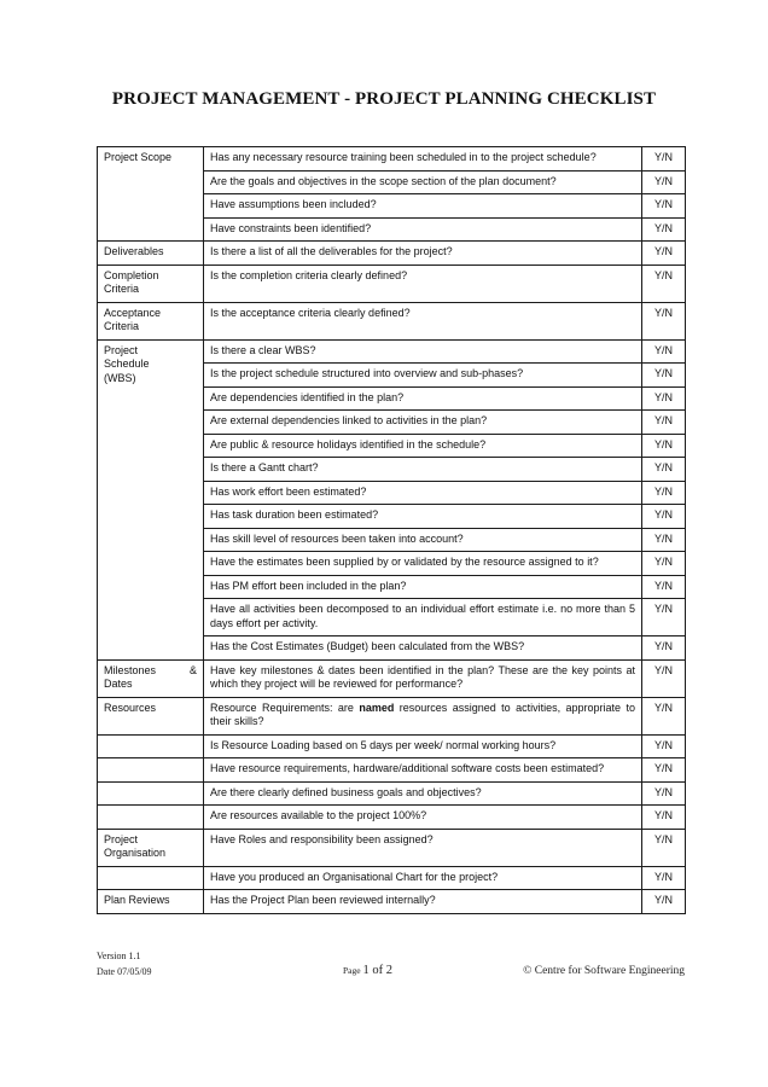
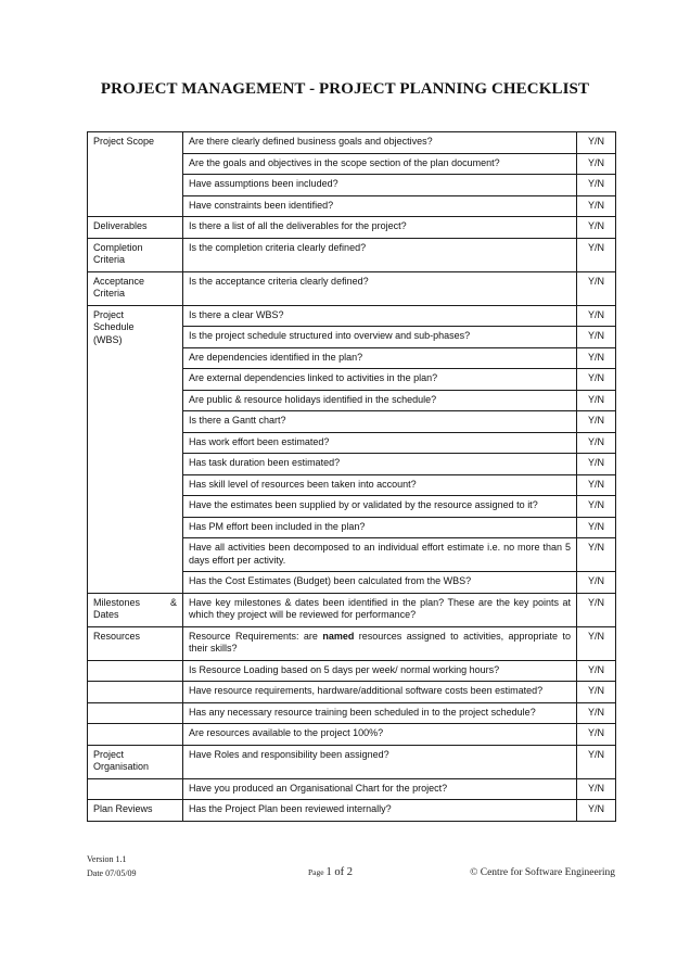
  PROJECT MANAGEMENT - PROJECT PLANNING CHECKLIST
- Project Scope	Has any necessary resource training been scheduled in to the project schedule?	Y/N
+ Project Scope	Are there clearly defined business goals and objectives?	Y/N
  Are the goals and objectives in the scope section of the plan document?	Y/N
  Have assumptions been included?	Y/N
  Have constraints been identified?	Y/N
  Deliverables	Is there a list of all the deliverables for the project?	Y/N
  Completion Criteria	Is the completion criteria clearly defined?	Y/N
  Acceptance Criteria	Is the acceptance criteria clearly defined?	Y/N
  Project Schedule (WBS)	Is there a clear WBS?	Y/N
  Is the project schedule structured into overview and sub-phases?	Y/N
  Are dependencies identified in the plan?	Y/N
  Are external dependencies linked to activities in the plan?	Y/N
  Are public & resource holidays identified in the schedule?	Y/N
  Is there a Gantt chart?	Y/N
  Has work effort been estimated?	Y/N
  Has task duration been estimated?	Y/N
  Has skill level of resources been taken into account?	Y/N
  Have the estimates been supplied by or validated by the resource assigned to it?	Y/N
  Has PM effort been included in the plan?	Y/N
  Have all activities been decomposed to an individual effort estimate i.e. no more than 5 days effort per activity.	Y/N
  Has the Cost Estimates (Budget) been calculated from the WBS?	Y/N
  Milestones & Dates	Have key milestones & dates been identified in the plan? These are the key points at which they project will be reviewed for performance?	Y/N
  Resources	Resource Requirements: are named resources assigned to activities, appropriate to their skills?	Y/N
  	Is Resource Loading based on 5 days per week/ normal working hours?	Y/N
  	Have resource requirements, hardware/additional software costs been estimated?	Y/N
- 	Are there clearly defined business goals and objectives?	Y/N
+ 	Has any necessary resource training been scheduled in to the project schedule?	Y/N
  	Are resources available to the project 100%?	Y/N
  Project Organisation	Have Roles and responsibility been assigned?	Y/N
  	Have you produced an Organisational Chart for the project?	Y/N
  Plan Reviews	Has the Project Plan been reviewed internally?	Y/N
  Version 1.1
  Date 07/05/09
  Page 1 of 2
  © Centre for Software Engineering
